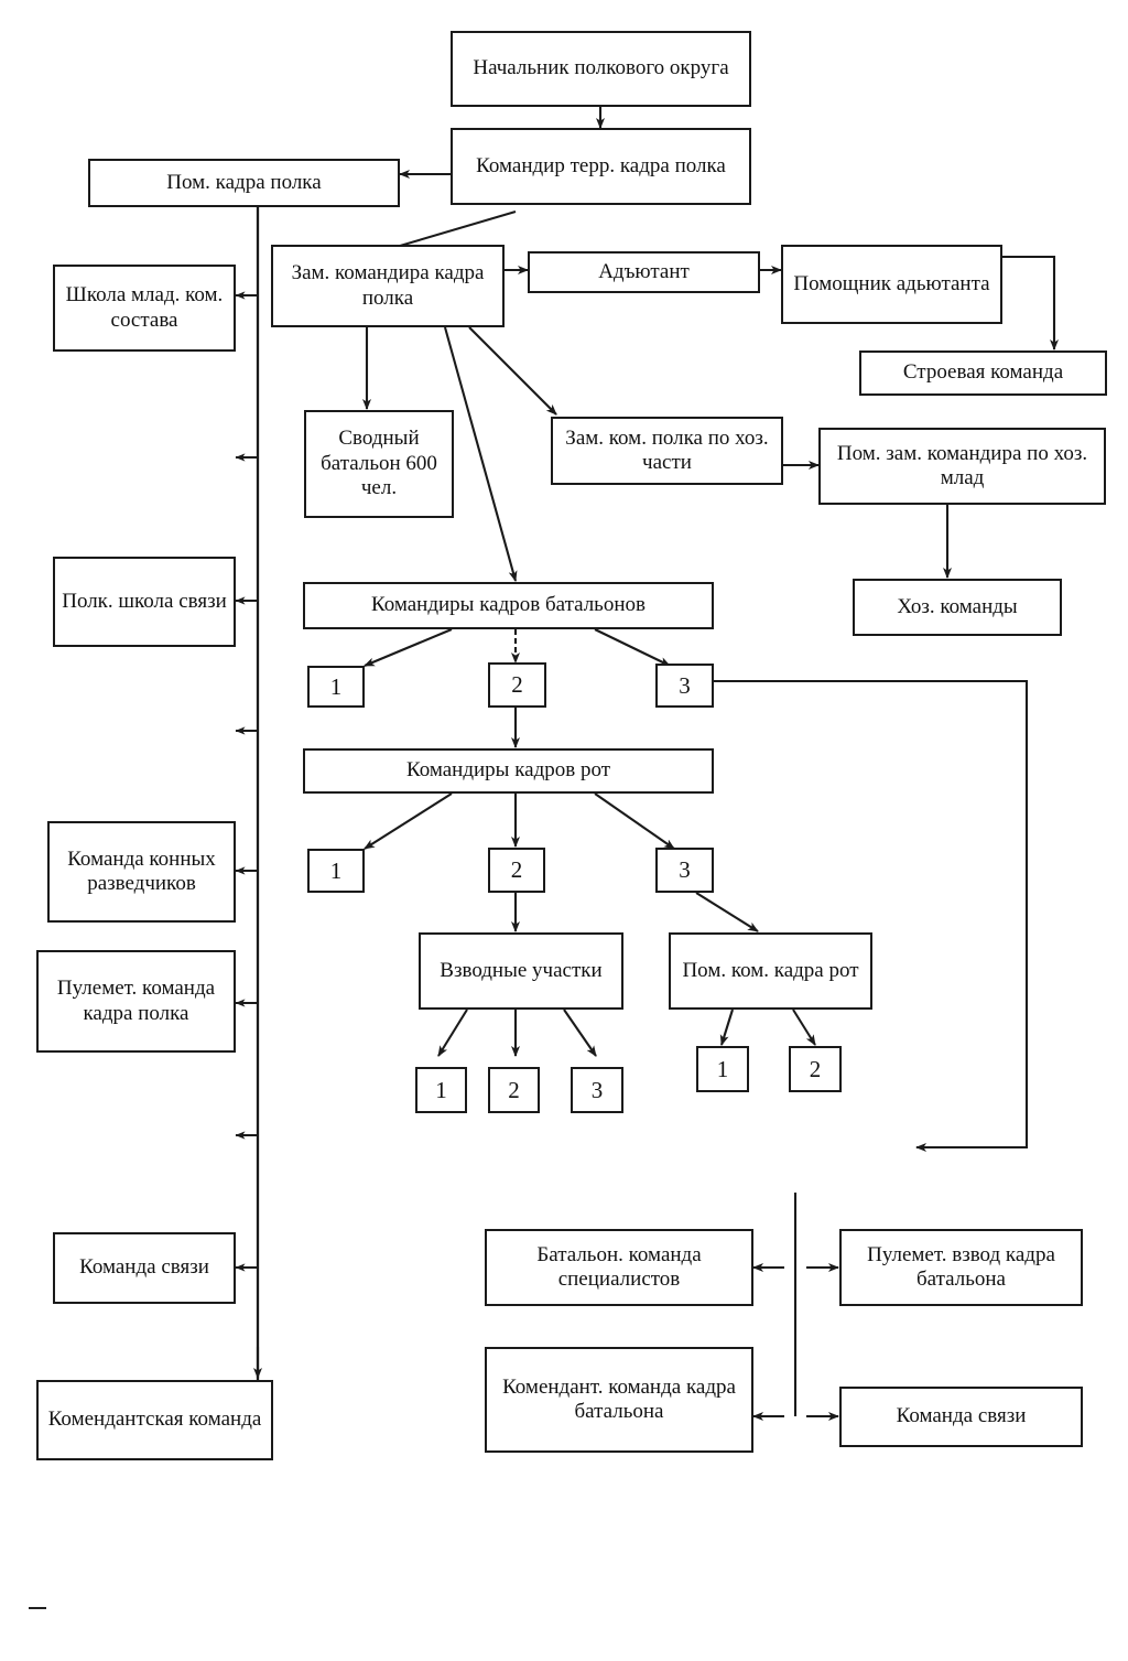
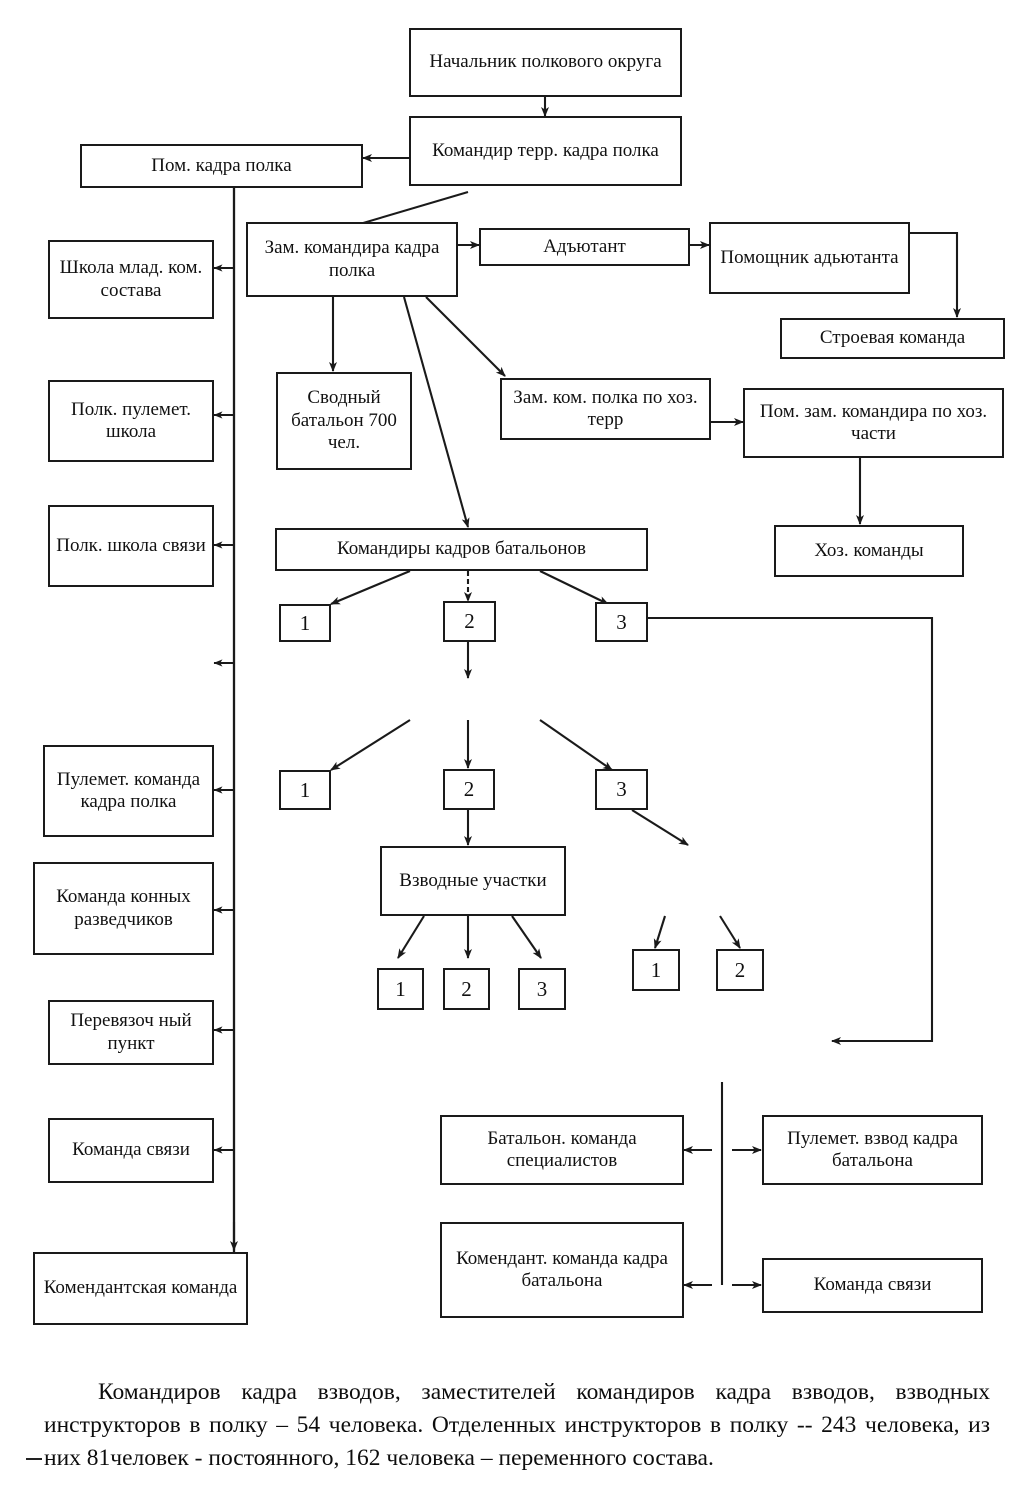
  Начальник полкового округа
  Командир терр. кадра полка
  Пом. кадра полка
  Зам. командира кадра полка
  Адъютант
  Помощник адьютанта
  Строевая команда
  Школа млад. ком. состава
- Сводный батальон 600 чел.
+ Сводный батальон 700 чел.
- Зам. ком. полка по хоз. части
+ Зам. ком. полка по хоз. терр
- Пом. зам. командира по хоз. млад
+ Пом. зам. командира по хоз. части
+ Полк. пулемет. школа
  Хоз. команды
  Полк. школа связи
  Командиры кадров батальонов
  1
  2
  3
- Командиры кадров рот
  1
  2
  3
- Команда конных разведчиков
+ Пулемет. команда кадра полка
  Взводные участки
- Пом. ком. кадра рот
- Пулемет. команда кадра полка
+ Команда конных разведчиков
  1
  2
  3
  1
  2
+ Перевязоч ный пункт
  Команда связи
  Батальон. команда специалистов
  Пулемет. взвод кадра батальона
  Комендант. команда кадра батальона
  Команда связи
  Комендантская команда
+ Командиров кадра взводов, заместителей командиров кадра взводов, взводных инструкторов в полку – 54 человека. Отделенных инструкторов в полку -- 243 человека, из них 81человек - постоянного, 162 человека – переменного состава.
